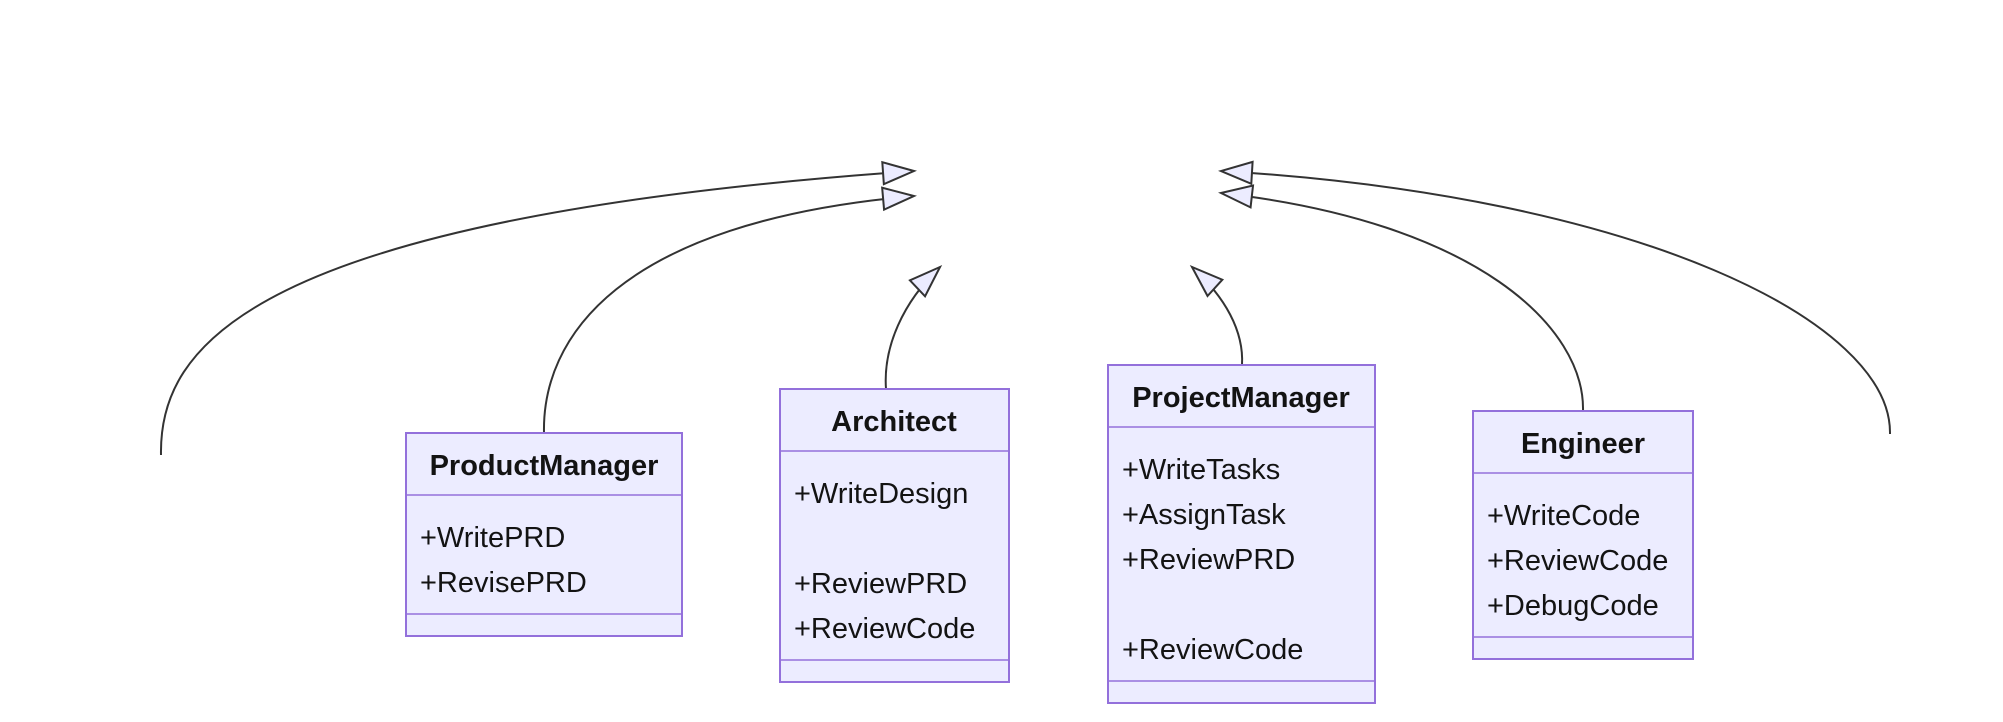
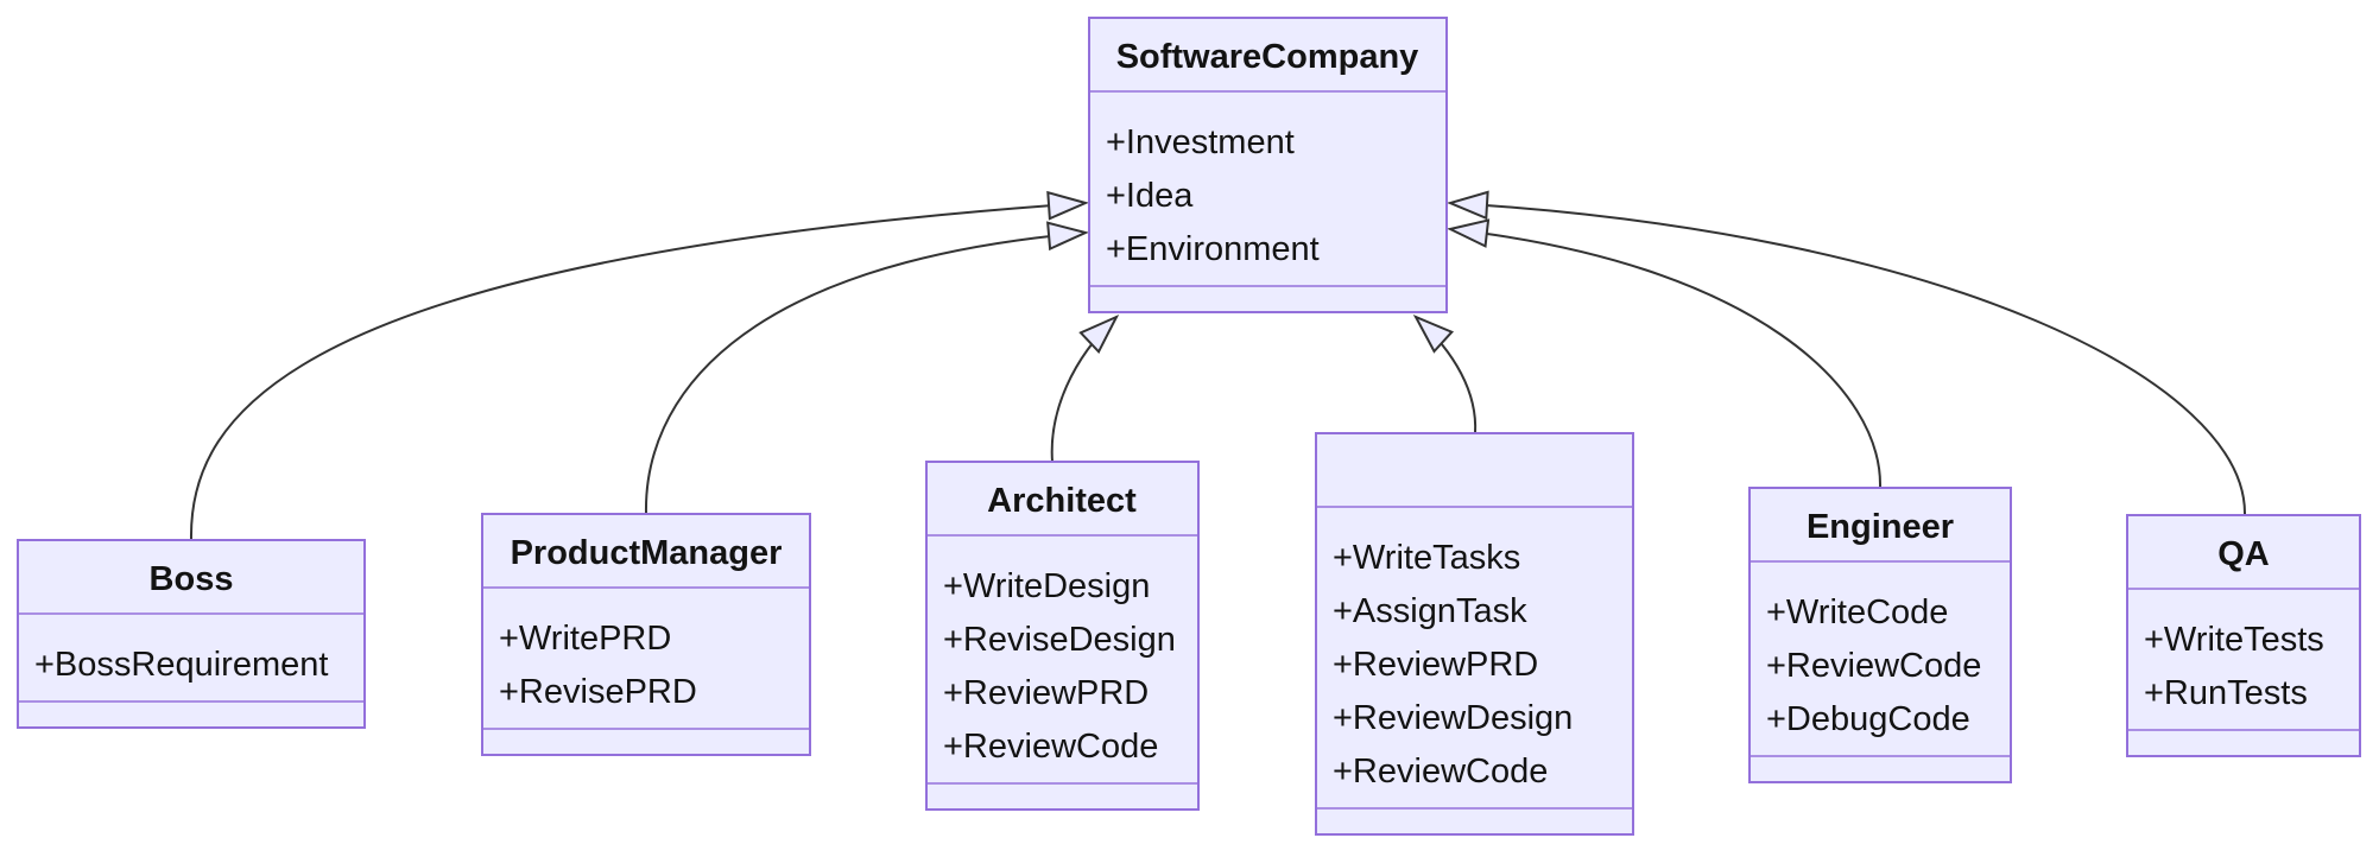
+ SoftwareCompany
+ +Investment
+ +Idea
+ +Environment
+ Boss
+ +BossRequirement
  ProductManager
  +WritePRD
  +RevisePRD
  Architect
  +WriteDesign
+ +ReviseDesign
  +ReviewPRD
  +ReviewCode
- ProjectManager
  +WriteTasks
  +AssignTask
  +ReviewPRD
+ +ReviewDesign
  +ReviewCode
  Engineer
  +WriteCode
  +ReviewCode
  +DebugCode
+ QA
+ +WriteTests
+ +RunTests
